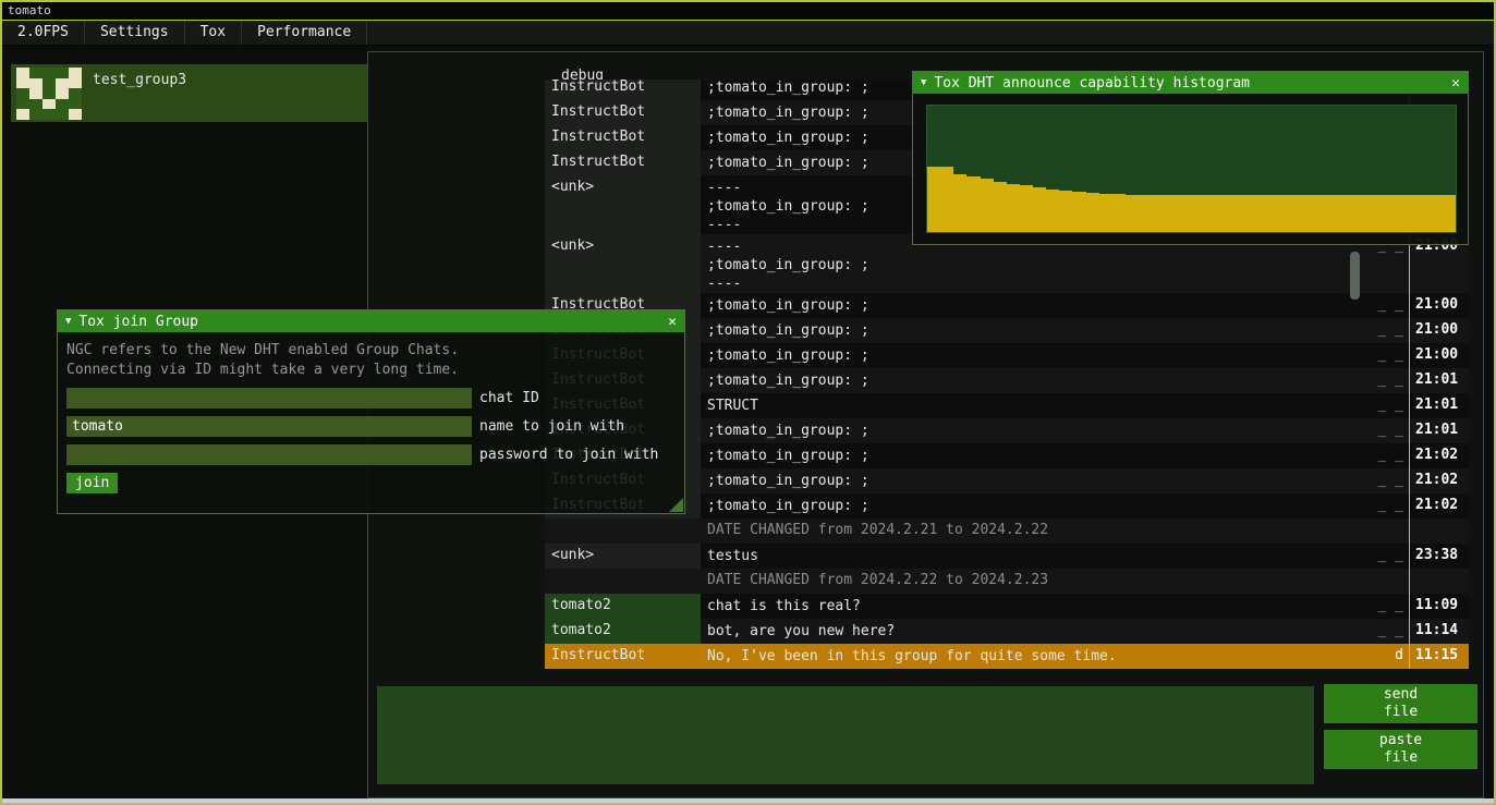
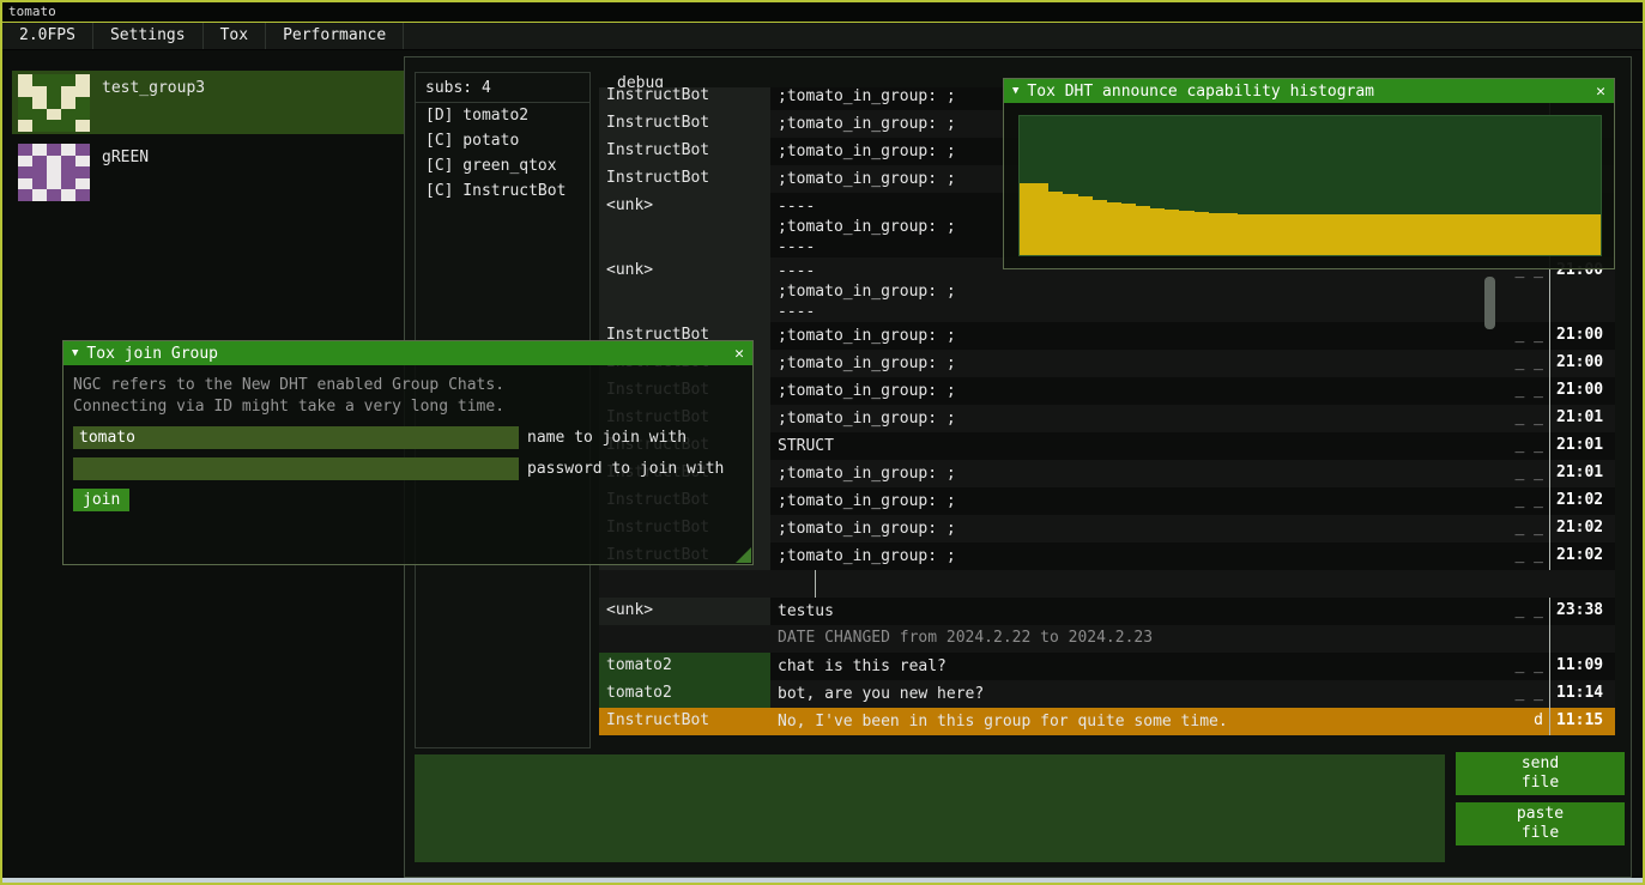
  tomato
  2.0FPS
  Settings
  Tox
  Performance
  test_group3
+ gREEN
+ subs: 4
+ [D] tomato2
+ [C] potato
+ [C] green_qtox
+ [C] InstructBot
  debug
  InstructBot
  ;tomato_in_group: ;
  InstructBot
  ;tomato_in_group: ;
  InstructBot
  ;tomato_in_group: ;
  InstructBot
  ;tomato_in_group: ;
  <unk>
  ----
  ;tomato_in_group: ;
  ----
  <unk>
  ----
  ;tomato_in_group: ;
  ----
  _ _
  21:00
  InstructBot
  ;tomato_in_group: ;
  _ _
  21:00
  ;tomato_in_group: ;
  _ _
  21:00
  InstructBot
  ;tomato_in_group: ;
  _ _
  21:00
  InstructBot
  ;tomato_in_group: ;
  _ _
  21:01
  InstructBot
  STRUCT
  _ _
  21:01
  InstructBot
  ;tomato_in_group: ;
  _ _
  21:01
  InstructBot
  ;tomato_in_group: ;
  _ _
  21:02
  InstructBot
  ;tomato_in_group: ;
  _ _
  21:02
  InstructBot
  ;tomato_in_group: ;
  _ _
  21:02
- DATE CHANGED from 2024.2.21 to 2024.2.22
  <unk>
  testus
  _ _
  23:38
  DATE CHANGED from 2024.2.22 to 2024.2.23
  tomato2
  chat is this real?
  _ _
  11:09
  tomato2
  bot, are you new here?
  _ _
  11:14
  InstructBot
  No, I've been in this group for quite some time.
  d
  11:15
  send file
  paste file
  ▼
  Tox DHT announce capability histogram
  ✕
  ▼
  Tox join Group
  ✕
  NGC refers to the New DHT enabled Group Chats.
  Connecting via ID might take a very long time.
- chat ID
  tomato
  name to join with
  password to join with
  join
